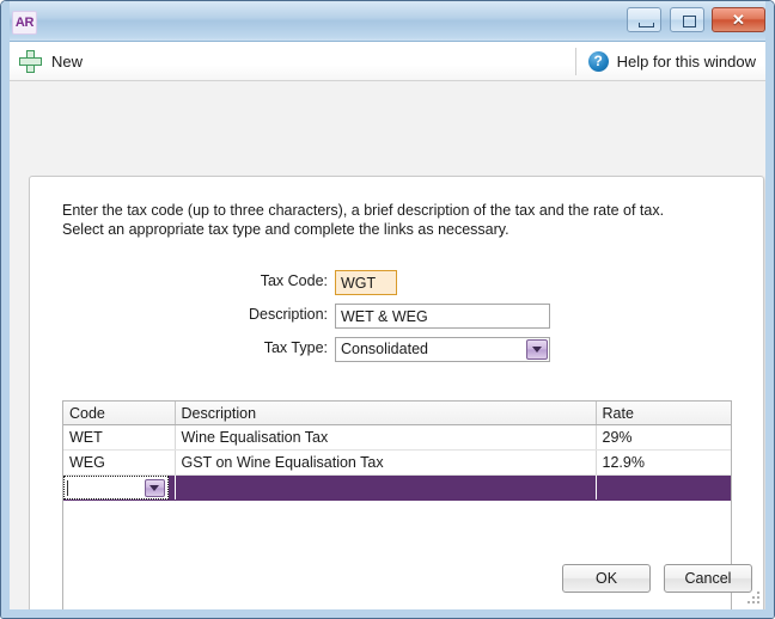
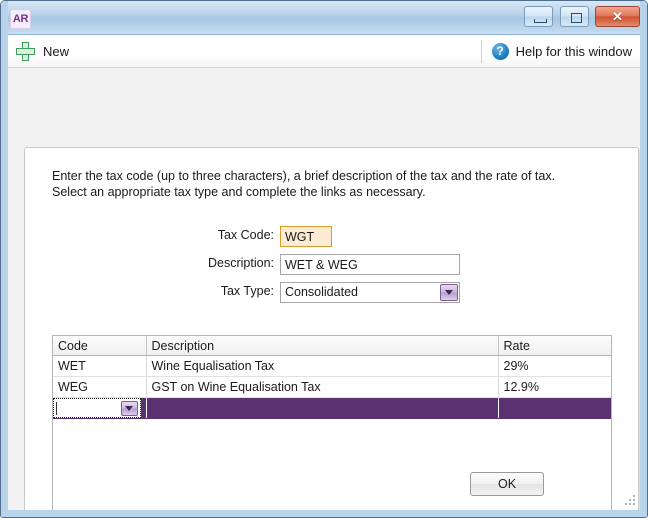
  AR
  ✕
  New
  ?
  Help for this window
  Enter the tax code (up to three characters), a brief description of the tax and the rate of tax. Select an appropriate tax type and complete the links as necessary.
  Tax Code:
  WGT
  Description:
  WET & WEG
  Tax Type:
  Consolidated
  Code	Description	Rate
  WET	Wine Equalisation Tax	29%
  WEG	GST on Wine Equalisation Tax	12.9%
  OK
- Cancel
